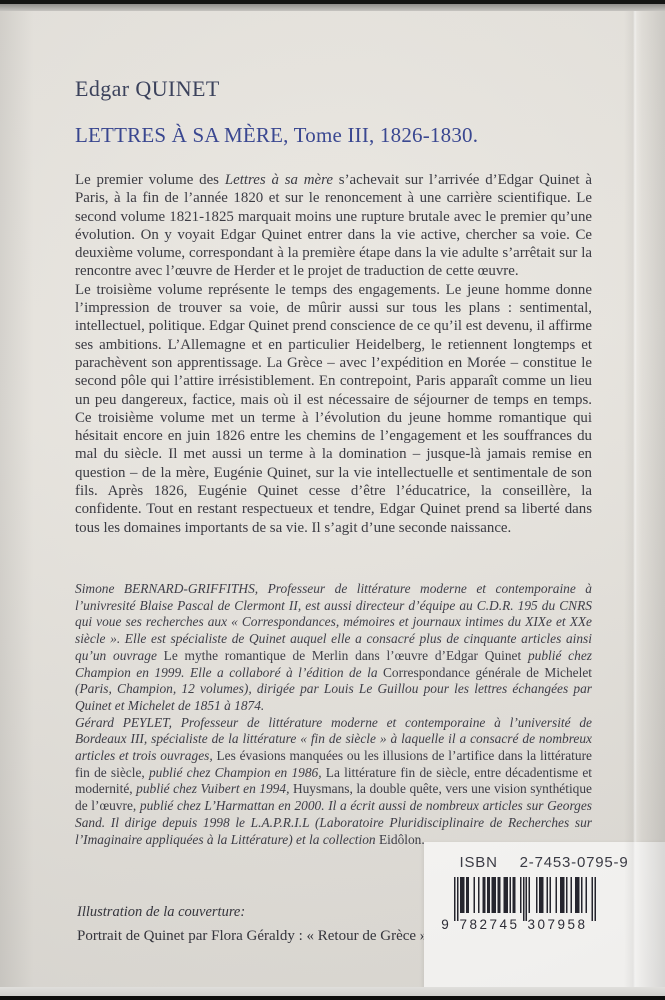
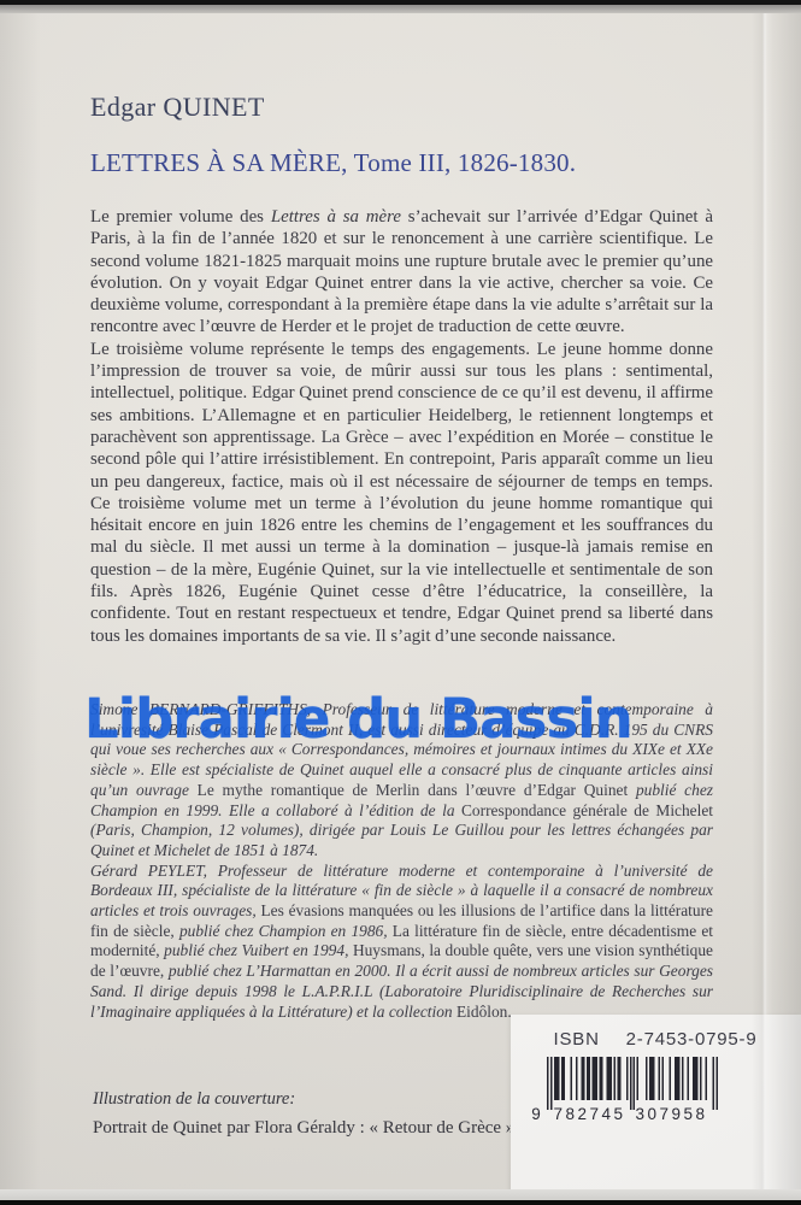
+ Librairie du Bassin
